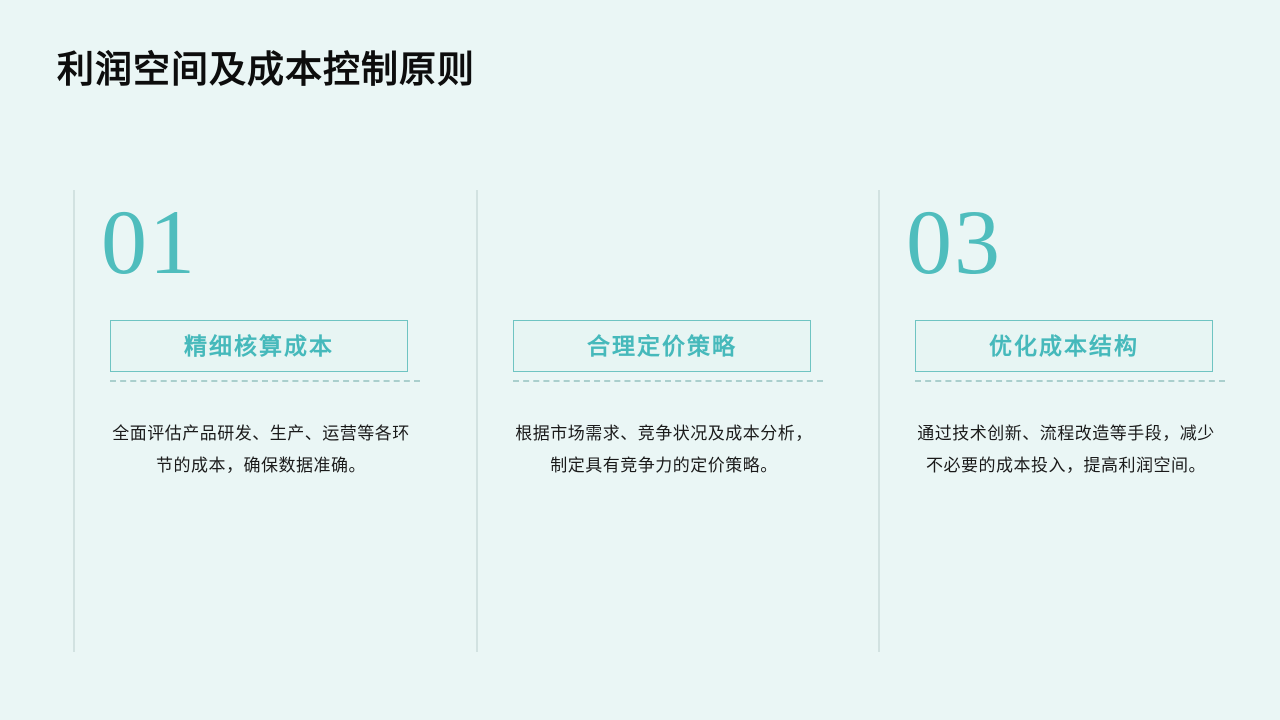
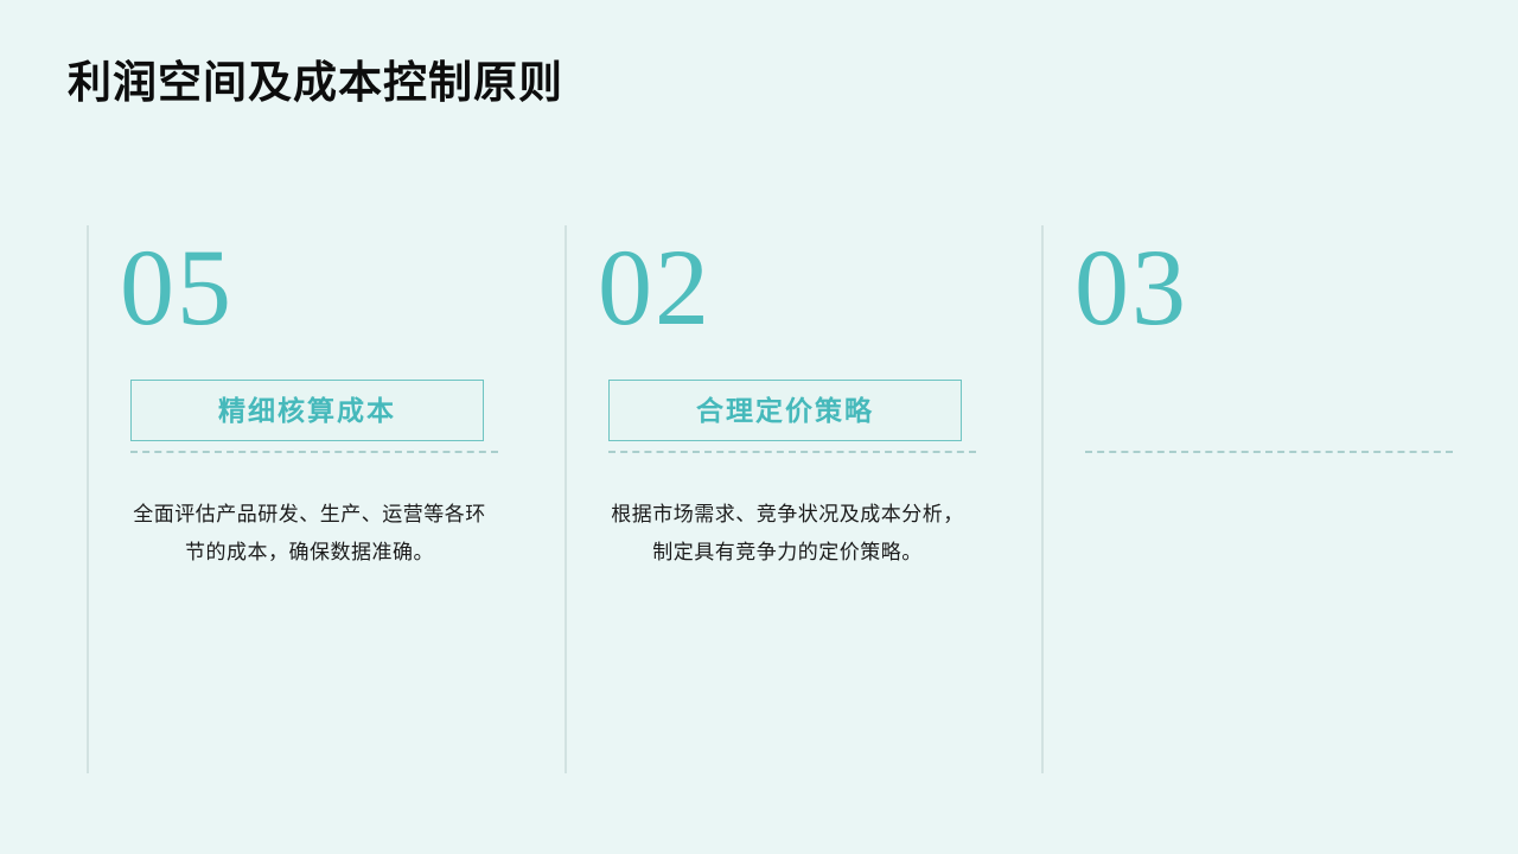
  利润空间及成本控制原则
- 01
+ 05
  精细核算成本
  全面评估产品研发、生产、运营等各环节的成本，确保数据准确。
+ 02
  合理定价策略
  根据市场需求、竞争状况及成本分析，制定具有竞争力的定价策略。
  03
- 优化成本结构
- 通过技术创新、流程改造等手段，减少不必要的成本投入，提高利润空间。
